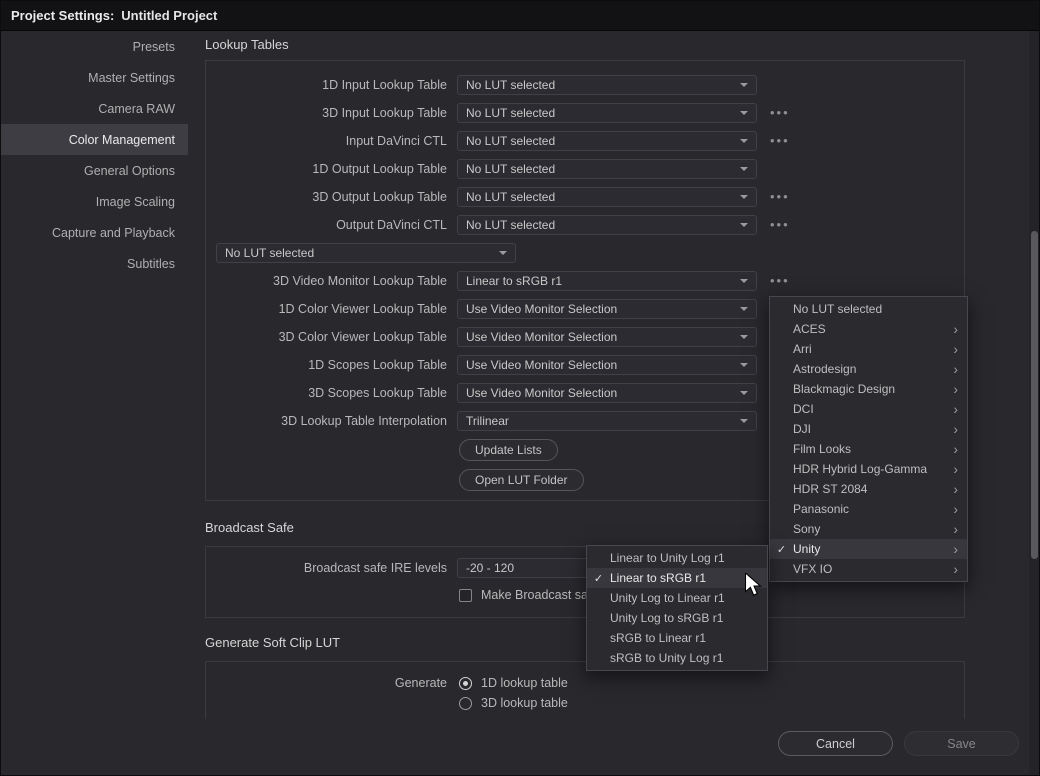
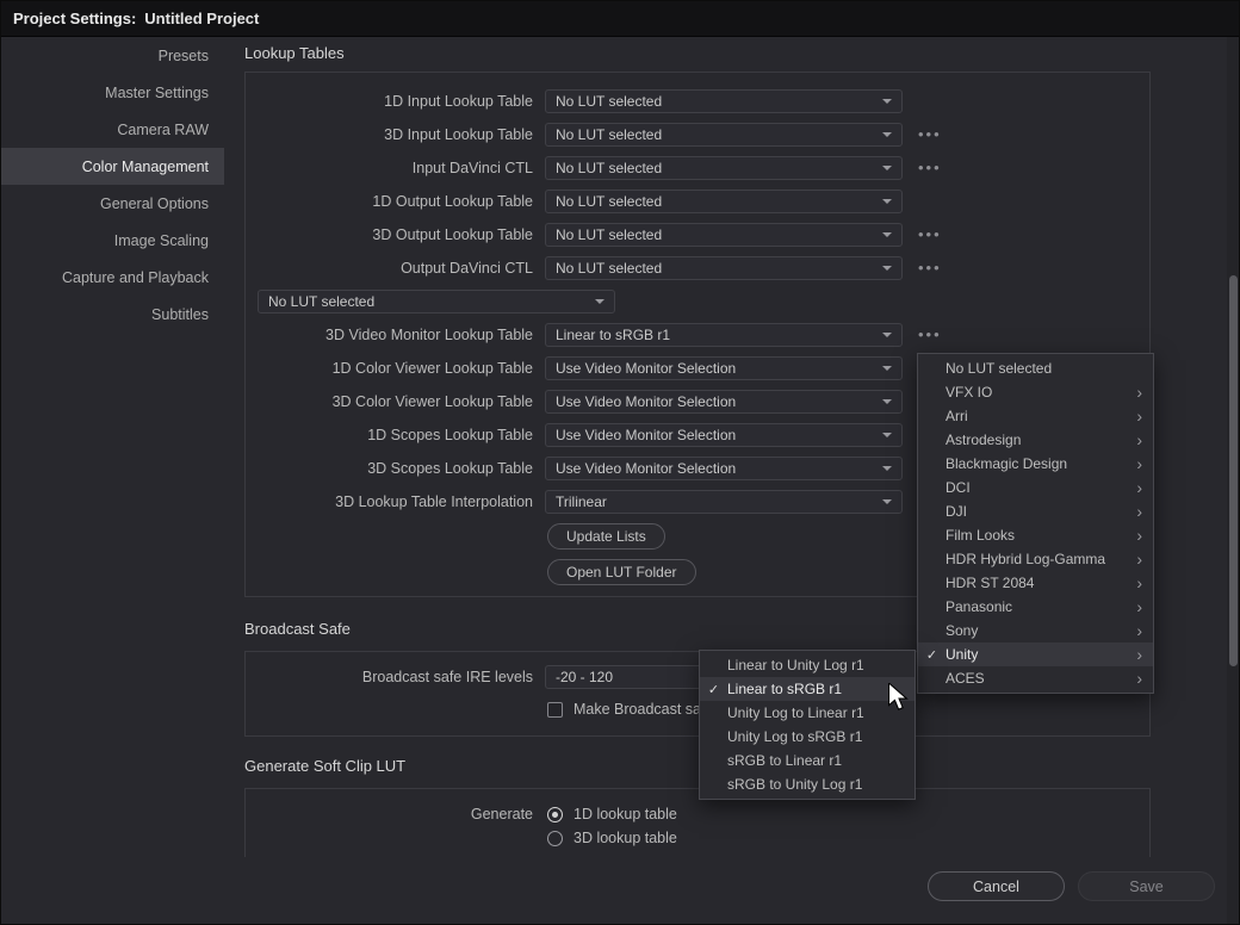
  Project Settings:
  Untitled Project
  Presets
  Master Settings
  Camera RAW
  Color Management
  General Options
  Image Scaling
  Capture and Playback
  Subtitles
  Lookup Tables
  1D Input Lookup Table
  No LUT selected
  3D Input Lookup Table
  No LUT selected
  •••
  Input DaVinci CTL
  No LUT selected
  •••
  1D Output Lookup Table
  No LUT selected
  3D Output Lookup Table
  No LUT selected
  •••
  Output DaVinci CTL
  No LUT selected
  •••
  No LUT selected
  3D Video Monitor Lookup Table
  Linear to sRGB r1
  •••
  1D Color Viewer Lookup Table
  Use Video Monitor Selection
  3D Color Viewer Lookup Table
  Use Video Monitor Selection
  1D Scopes Lookup Table
  Use Video Monitor Selection
  3D Scopes Lookup Table
  Use Video Monitor Selection
  3D Lookup Table Interpolation
  Trilinear
  Update Lists
  Open LUT Folder
  Broadcast Safe
  Broadcast safe IRE levels
  -20 - 120
  Make Broadcast sa
  Generate Soft Clip LUT
  Generate
  1D lookup table
  3D lookup table
  Cancel
  Save
  No LUT selected
- ACES
+ VFX IO
  ›
  Arri
  ›
  Astrodesign
  ›
  Blackmagic Design
  ›
  DCI
  ›
  DJI
  ›
  Film Looks
  ›
  HDR Hybrid Log-Gamma
  ›
  HDR ST 2084
  ›
  Panasonic
  ›
  Sony
  ›
  ✓
  Unity
  ›
- VFX IO
+ ACES
  ›
  Linear to Unity Log r1
  ✓
  Linear to sRGB r1
  Unity Log to Linear r1
  Unity Log to sRGB r1
  sRGB to Linear r1
  sRGB to Unity Log r1
